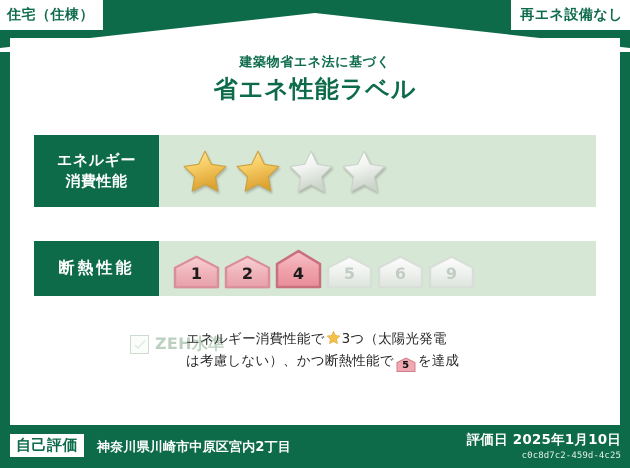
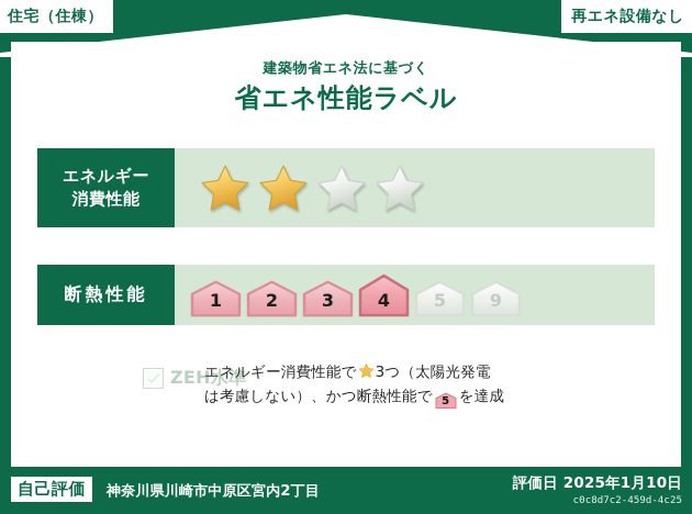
  住宅（住棟）
  再エネ設備なし
  建築物省エネ法に基づく
  省エネ性能ラベル
  エネルギー
  消費性能
  断熱性能
  1
  2
+ 3
  4
  5
- 6
  9
  ZEH水準
  エネルギー消費性能で 3つ（太陽光発電
  は考慮しない）、かつ断熱性能で
  5
  を達成
  自己評価
  神奈川県川崎市中原区宮内2丁目
  評価日 2025年1月10日
  c0c8d7c2-459d-4c25
